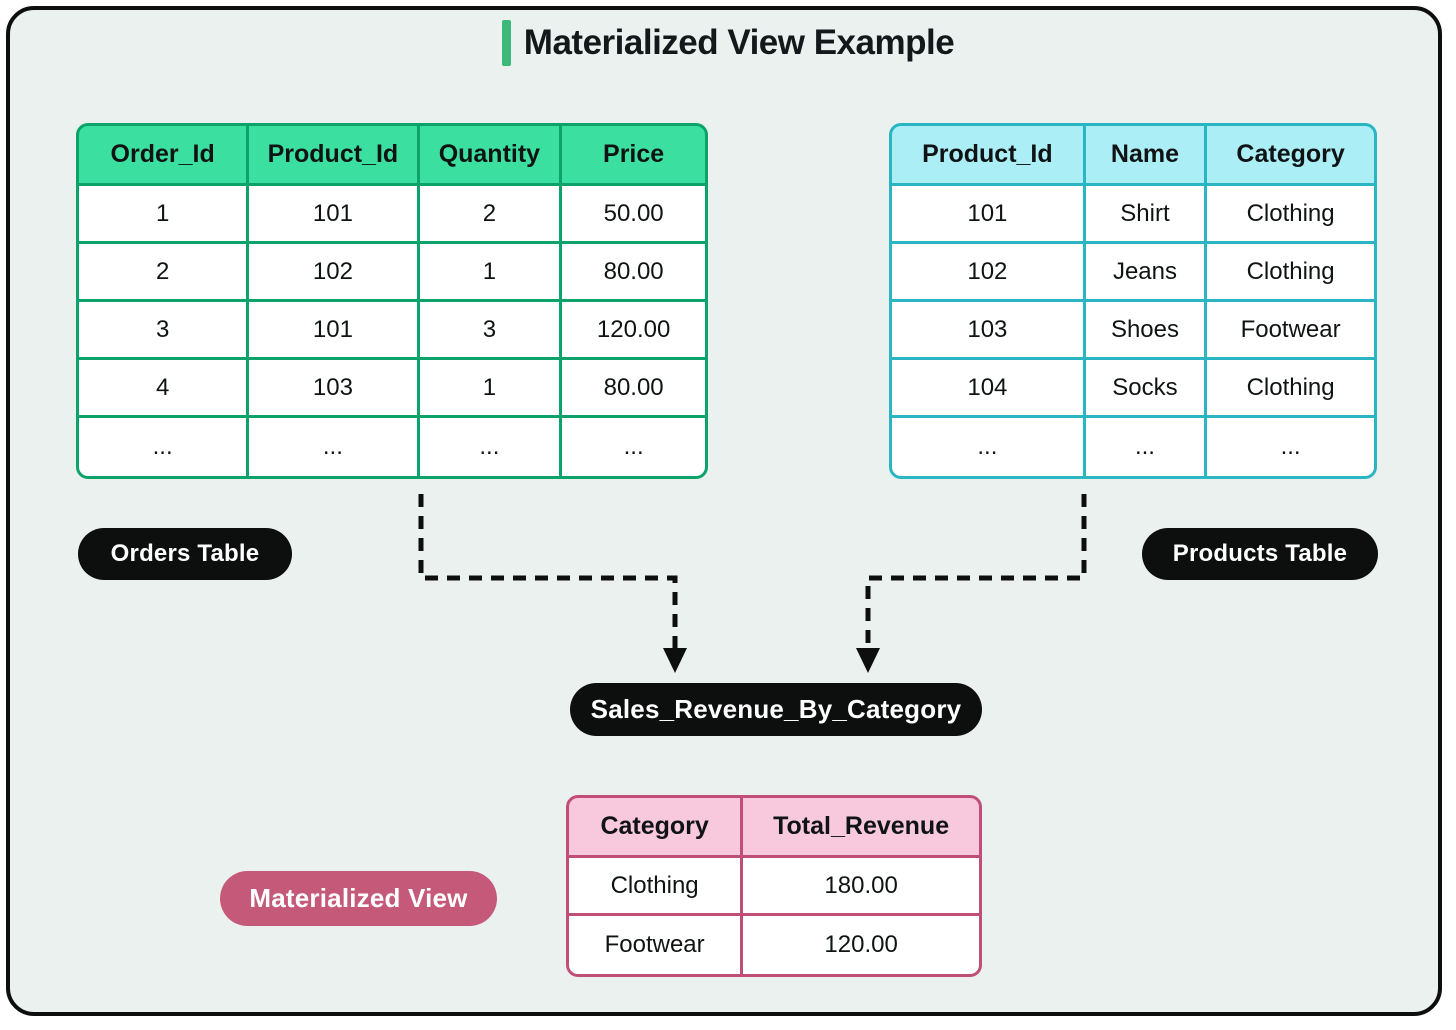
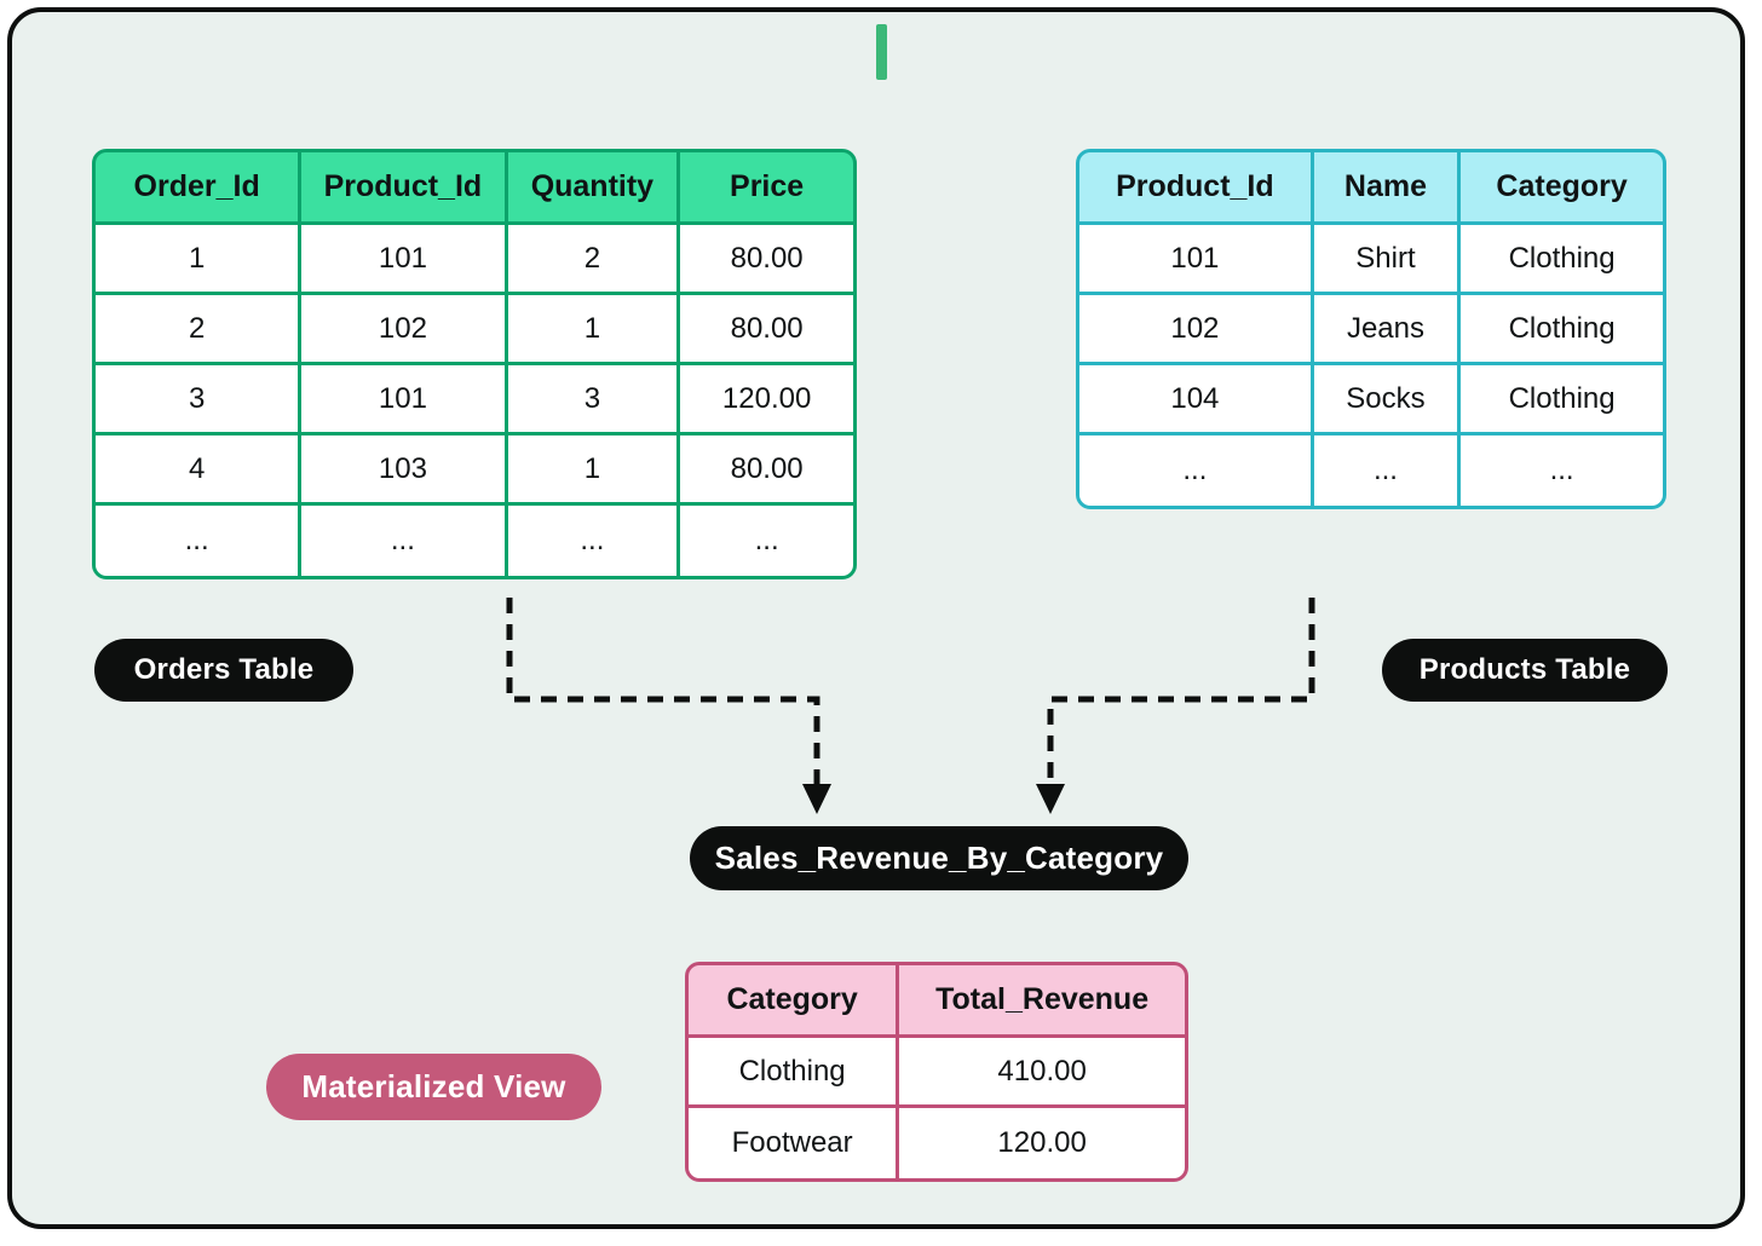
- Materialized View Example
  Order_Id	Product_Id	Quantity	Price
- 1	101	2	50.00
+ 1	101	2	80.00
  2	102	1	80.00
  3	101	3	120.00
  4	103	1	80.00
  ...	...	...	...
  Product_Id	Name	Category
  101	Shirt	Clothing
  102	Jeans	Clothing
- 103	Shoes	Footwear
  104	Socks	Clothing
  ...	...	...
  Category	Total_Revenue
- Clothing	180.00
+ Clothing	410.00
  Footwear	120.00
  Orders Table
  Products Table
  Sales_Revenue_By_Category
  Materialized View
